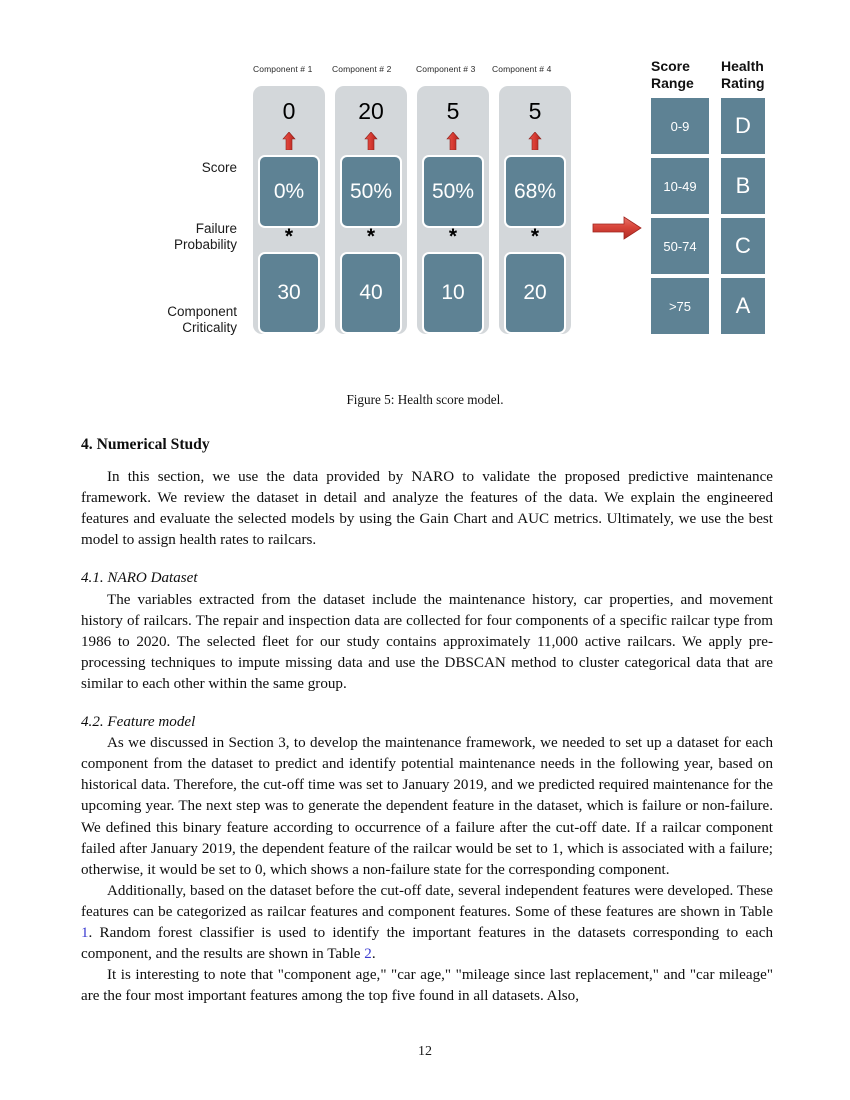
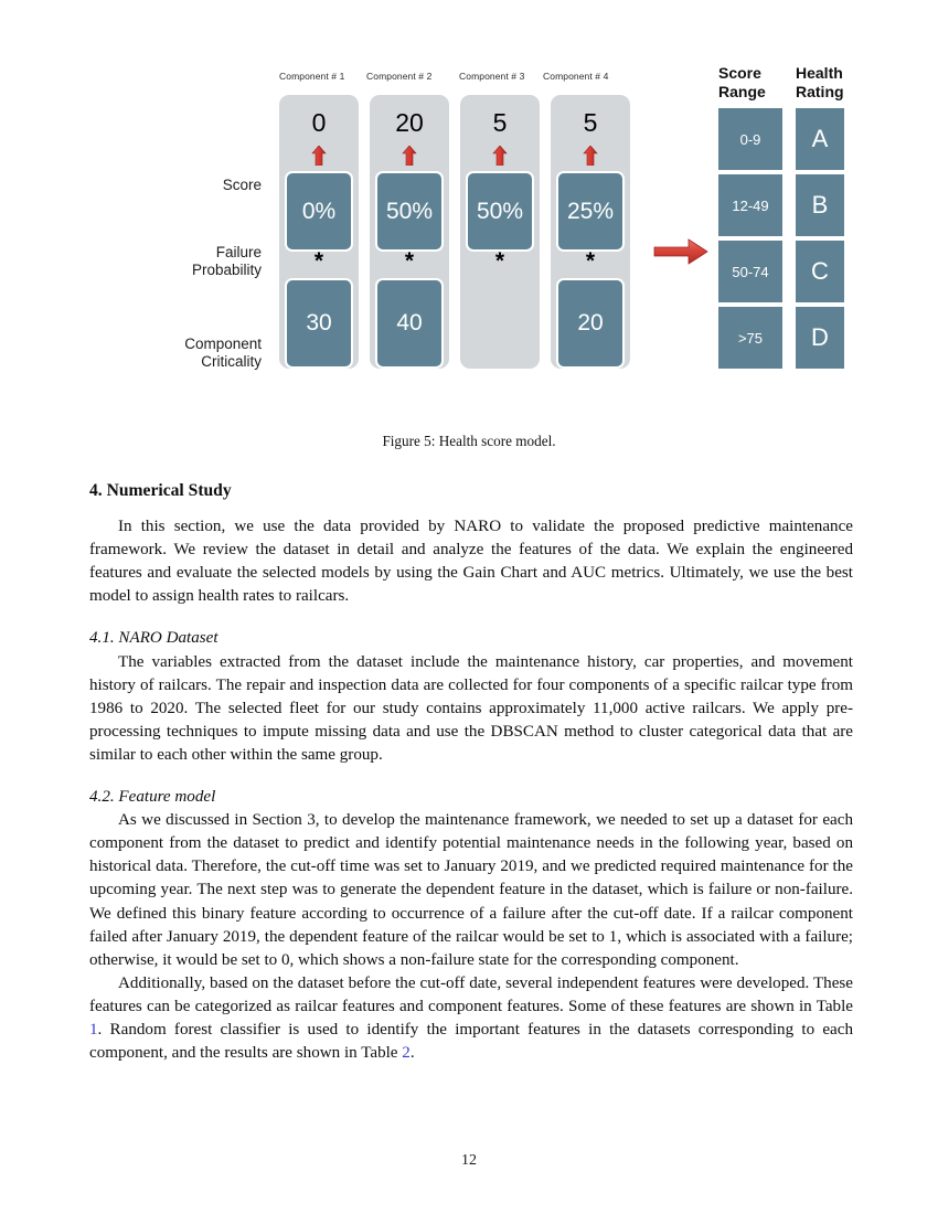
  Score
  Failure
  Probability
  Component
  Criticality
  Component # 1
  0
  0%
  *
  30
  Component # 2
  20
  50%
  *
  40
  Component # 3
  5
  50%
  *
- 10
  Component # 4
  5
- 68%
+ 25%
  *
  20
  Score
  Range
  Health
  Rating
  0-9
- D
+ A
- 10-49
+ 12-49
  B
  50-74
  C
  >75
- A
+ D
  Figure 5: Health score model.
  4. Numerical Study
  In this section, we use the data provided by NARO to validate the proposed predictive maintenance framework. We review the dataset in detail and analyze the features of the data. We explain the engineered features and evaluate the selected models by using the Gain Chart and AUC metrics. Ultimately, we use the best model to assign health rates to railcars.
  4.1. NARO Dataset
  The variables extracted from the dataset include the maintenance history, car properties, and movement history of railcars. The repair and inspection data are collected for four components of a specific railcar type from 1986 to 2020. The selected fleet for our study contains approximately 11,000 active railcars. We apply pre-processing techniques to impute missing data and use the DBSCAN method to cluster categorical data that are similar to each other within the same group.
  4.2. Feature model
  As we discussed in Section 3, to develop the maintenance framework, we needed to set up a dataset for each component from the dataset to predict and identify potential maintenance needs in the following year, based on historical data. Therefore, the cut-off time was set to January 2019, and we predicted required maintenance for the upcoming year. The next step was to generate the dependent feature in the dataset, which is failure or non-failure. We defined this binary feature according to occurrence of a failure after the cut-off date. If a railcar component failed after January 2019, the dependent feature of the railcar would be set to 1, which is associated with a failure; otherwise, it would be set to 0, which shows a non-failure state for the corresponding component.
  Additionally, based on the dataset before the cut-off date, several independent features were developed. These features can be categorized as railcar features and component features. Some of these features are shown in Table 1. Random forest classifier is used to identify the important features in the datasets corresponding to each component, and the results are shown in Table 2.
- It is interesting to note that "component age," "car age," "mileage since last replacement," and "car mileage" are the four most important features among the top five found in all datasets. Also,
  12
